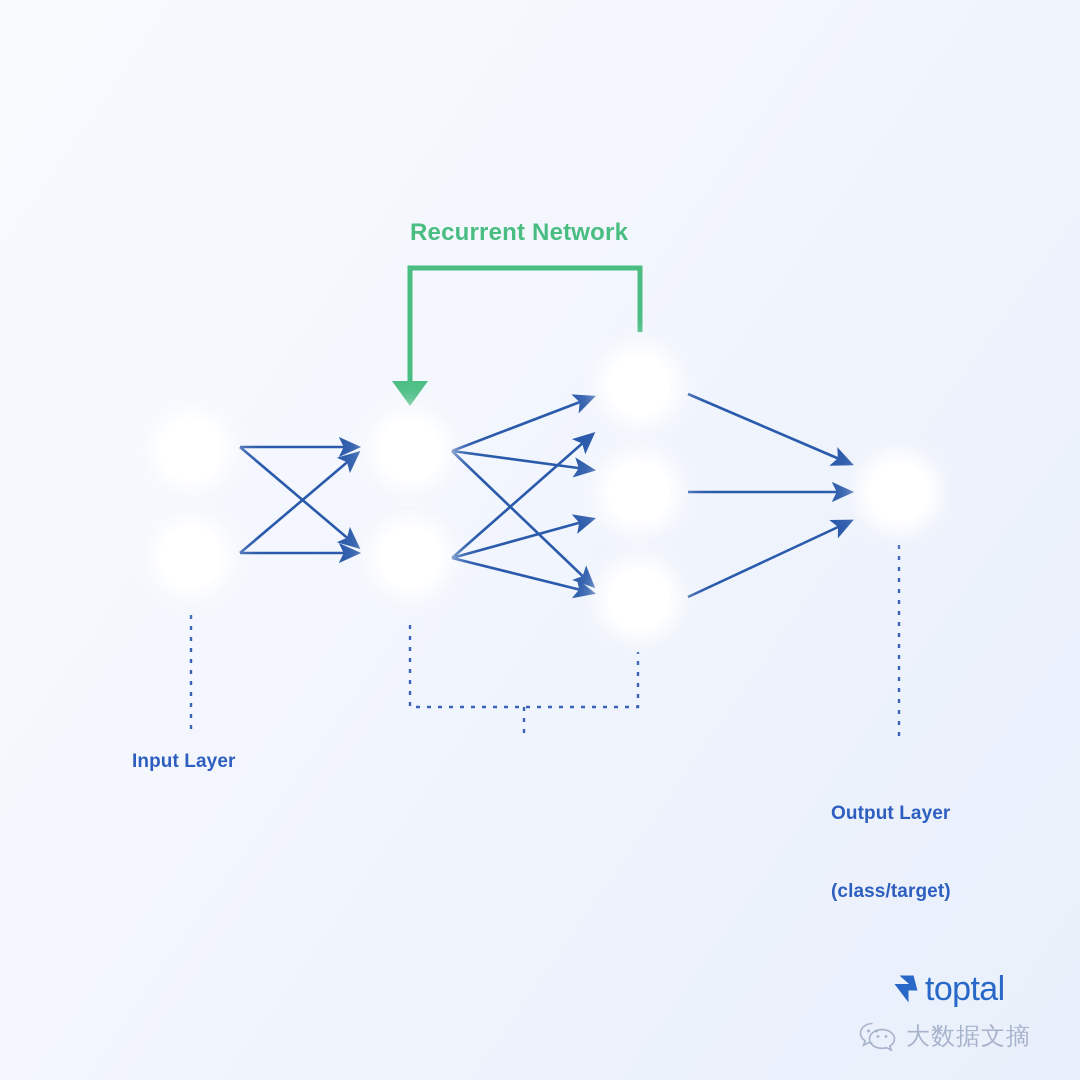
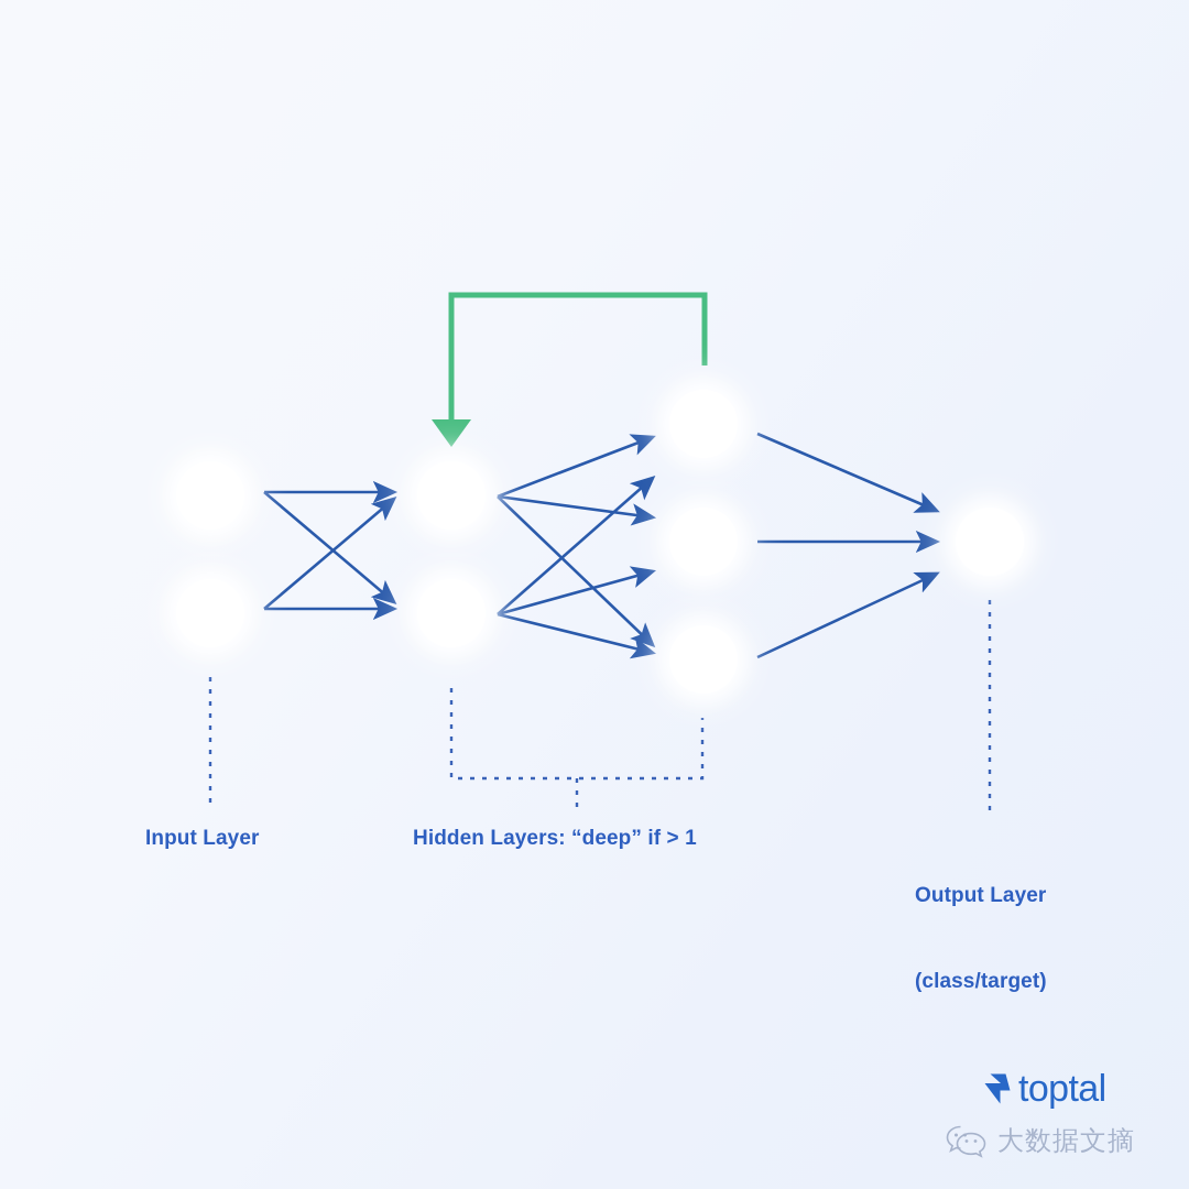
- Recurrent Network
  Input Layer
+ Hidden Layers: “deep” if > 1
  Output Layer
  (class/target)
  toptal
  大数据文摘
